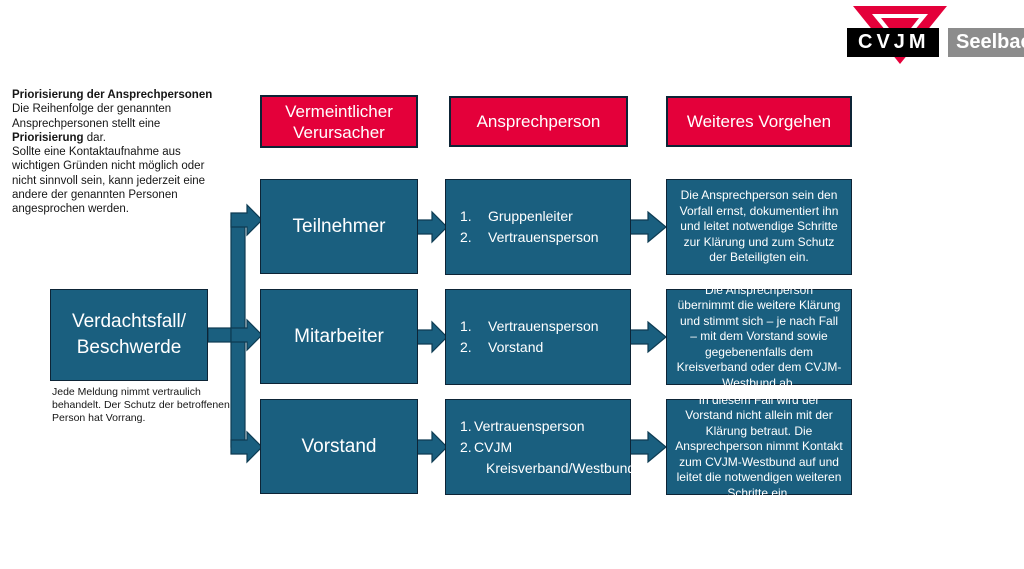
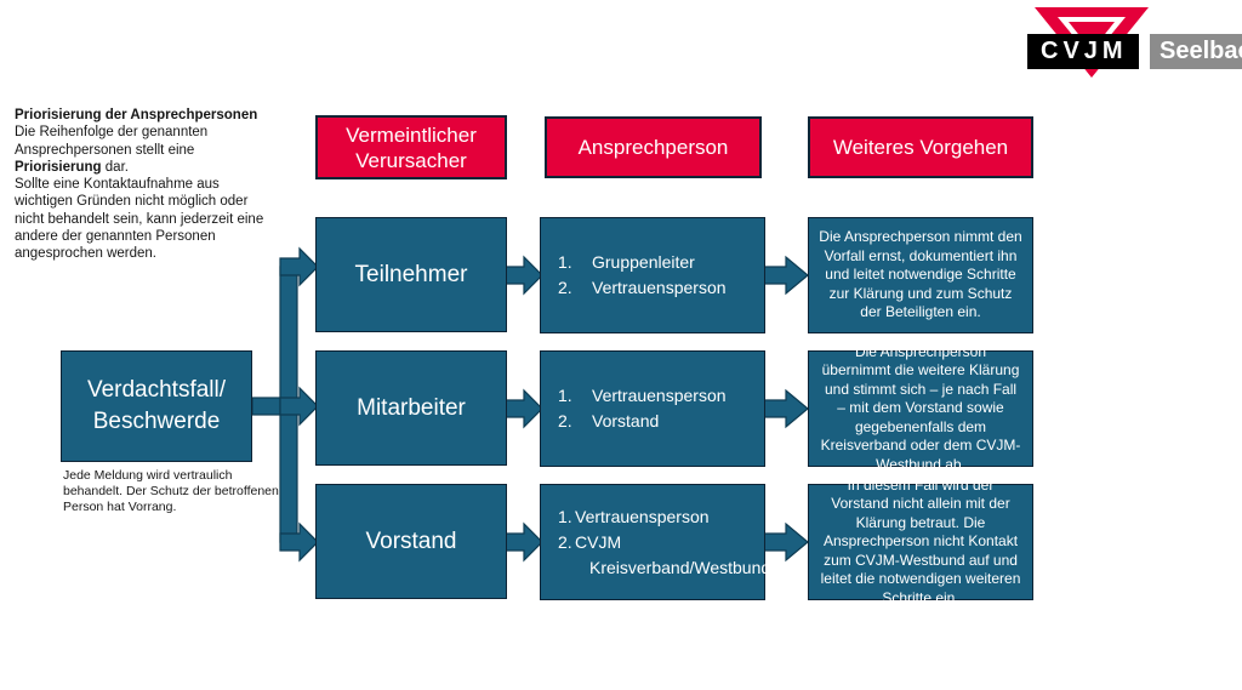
  CVJM
  Seelba
  Priorisierung der Ansprechpersonen
  Die Reihenfolge der genannten
  Ansprechpersonen stellt eine
  Priorisierung dar.
- Sollte eine Kontaktaufnahme aus wichtigen Gründen nicht möglich oder nicht sinnvoll sein, kann jederzeit eine andere der genannten Personen angesprochen werden.
+ Sollte eine Kontaktaufnahme aus wichtigen Gründen nicht möglich oder nicht behandelt sein, kann jederzeit eine andere der genannten Personen angesprochen werden.
  Vermeintlicher Verursacher
  Ansprechperson
  Weiteres Vorgehen
  Verdachtsfall/ Beschwerde
- Jede Meldung nimmt vertraulich behandelt. Der Schutz der betroffenen Person hat Vorrang.
+ Jede Meldung wird vertraulich behandelt. Der Schutz der betroffenen Person hat Vorrang.
  Teilnehmer
  Mitarbeiter
  Vorstand
  1.
  Gruppenleiter
  2.
  Vertrauensperson
  1.
  Vertrauensperson
  2.
  Vorstand
  1.
  Vertrauensperson
  2.
  CVJM
  Kreisverband/Westbund
- Die Ansprechperson sein den Vorfall ernst, dokumentiert ihn und leitet notwendige Schritte zur Klärung und zum Schutz der Beteiligten ein.
+ Die Ansprechperson nimmt den Vorfall ernst, dokumentiert ihn und leitet notwendige Schritte zur Klärung und zum Schutz der Beteiligten ein.
  Die Ansprechperson übernimmt die weitere Klärung und stimmt sich – je nach Fall – mit dem Vorstand sowie gegebenenfalls dem Kreisverband oder dem CVJM-Westbund ab.
- In diesem Fall wird der Vorstand nicht allein mit der Klärung betraut. Die Ansprechperson nimmt Kontakt zum CVJM-Westbund auf und leitet die notwendigen weiteren Schritte ein.
+ In diesem Fall wird der Vorstand nicht allein mit der Klärung betraut. Die Ansprechperson nicht Kontakt zum CVJM-Westbund auf und leitet die notwendigen weiteren Schritte ein.
